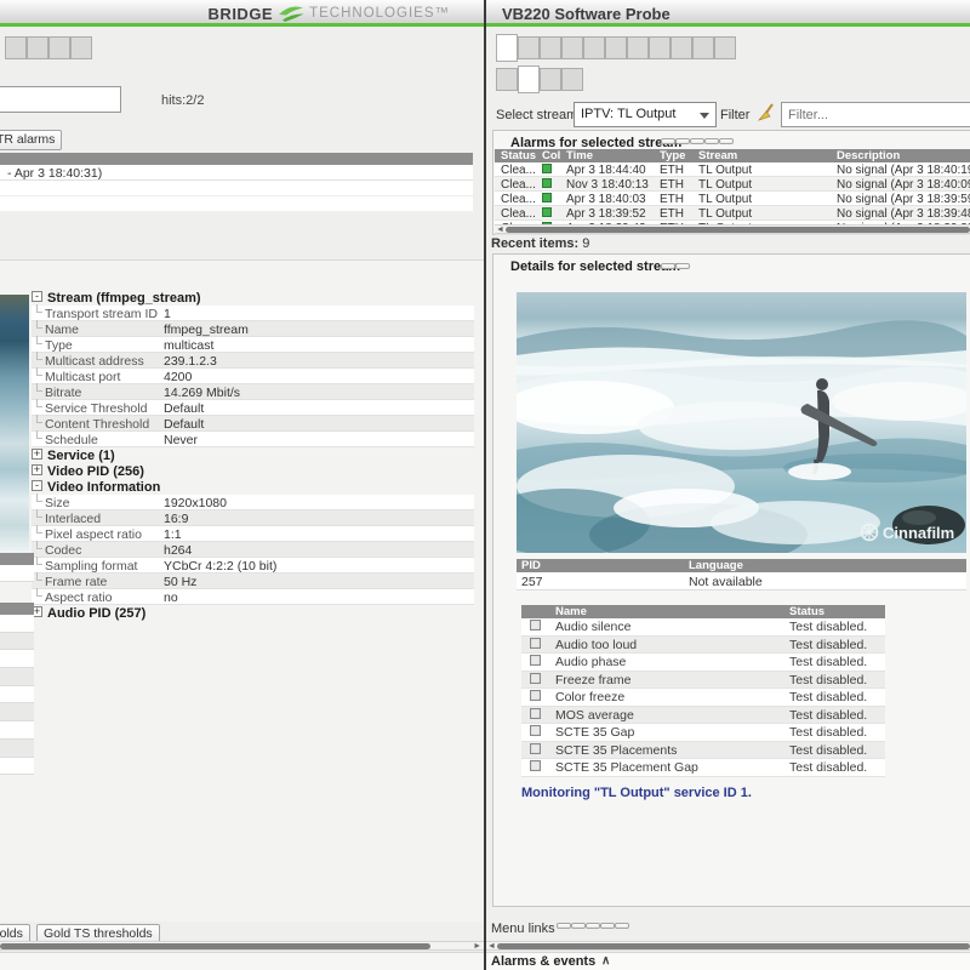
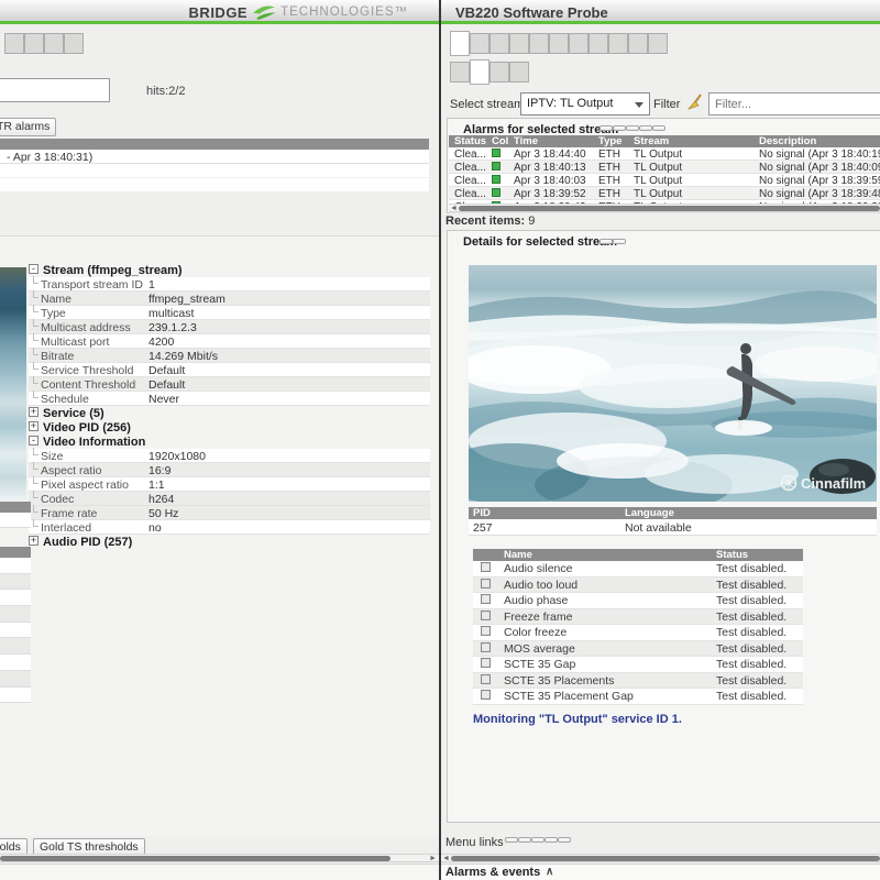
  BRIDGE
  TECHNOLOGIES™
  hits:2/2
  TR alarms
  - Apr 3 18:40:31)
  -
  Stream (ffmpeg_stream)
  Transport stream ID
  1
  Name
  ffmpeg_stream
  Type
  multicast
  Multicast address
  239.1.2.3
  Multicast port
  4200
  Bitrate
  14.269 Mbit/s
  Service Threshold
  Default
  Content Threshold
  Default
  Schedule
  Never
  +
- Service (1)
+ Service (5)
  +
  Video PID (256)
  -
  Video Information
  Size
  1920x1080
- Interlaced
+ Aspect ratio
  16:9
  Pixel aspect ratio
  1:1
  Codec
  h264
- Sampling format
- YCbCr 4:2:2 (10 bit)
  Frame rate
  50 Hz
- Aspect ratio
+ Interlaced
  no
  +
  Audio PID (257)
  Gold TS thresholds
  VB220 Software Probe
  Select stream
  IPTV: TL Output
  Filter
  Filter...
  Alarms for selected stre
  Status
  Col
  Time
  Type
  Stream
  Description
  Clea...
  Apr 3 18:44:40
  ETH
  TL Output
  No signal (Apr 3 18:40:1
  Clea...
- Nov 3 18:40:13
+ Apr 3 18:40:13
  ETH
  TL Output
  No signal (Apr 3 18:40:0
  Clea...
  Apr 3 18:40:03
  ETH
  TL Output
  No signal (Apr 3 18:39:5
  Clea...
  Apr 3 18:39:52
  ETH
  TL Output
  No signal (Apr 3 18:39:4
  Recent items: 9
  Details for selected stre
  Cinnafilm
  PID
  Language
  257
  Not available
  Name
  Audio silence
  Test disabled.
  Audio too loud
  Test disabled.
  Audio phase
  Test disabled.
  Freeze frame
  Test disabled.
  Color freeze
  Test disabled.
  MOS average
  Test disabled.
  SCTE 35 Gap
  Test disabled.
  SCTE 35 Placements
  Test disabled.
  SCTE 35 Placement Gap
  Test disabled.
  Monitoring "TL Output" service ID 1.
  Menu links
  Alarms & events
  ∧
